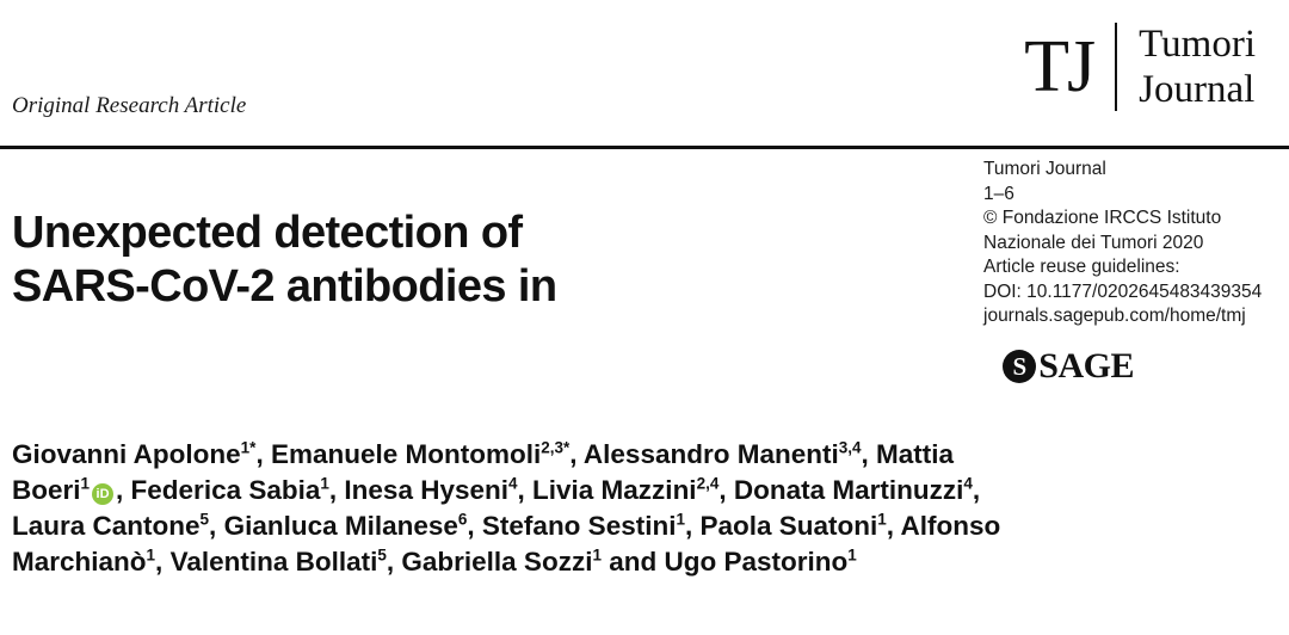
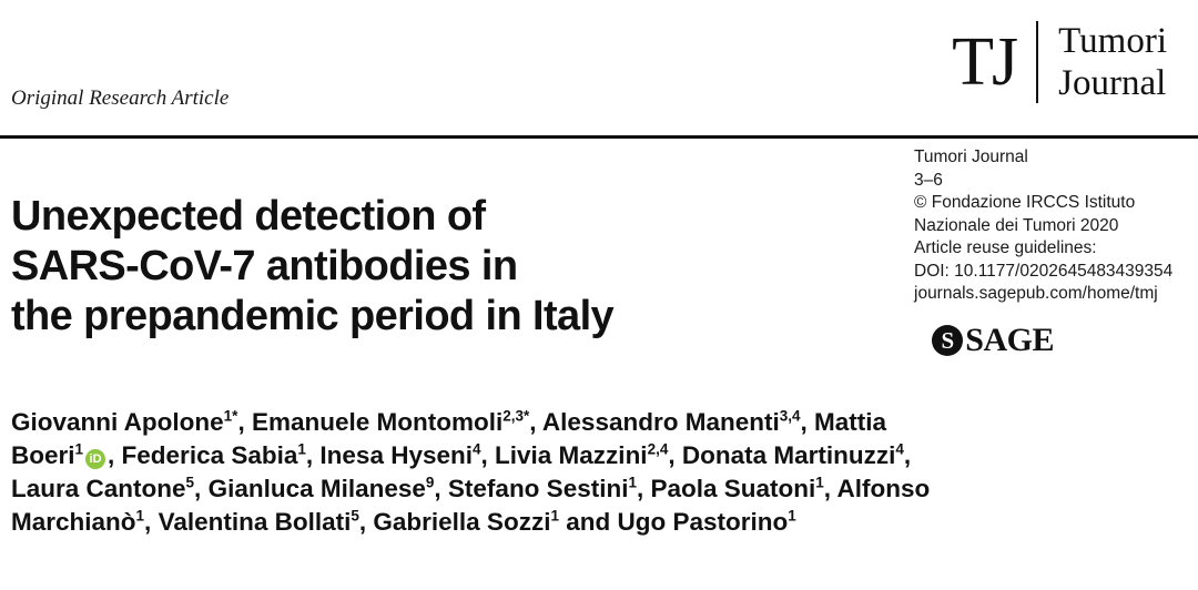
  TJ
  Tumori
  Journal
  Original Research Article
  Unexpected detection of
- SARS-CoV-2 antibodies in
+ SARS-CoV-7 antibodies in
+ the prepandemic period in Italy
  Tumori Journal
- 1–6
+ 3–6
  © Fondazione IRCCS Istituto
  Nazionale dei Tumori 2020
  Article reuse guidelines:
  DOI: 10.1177/0202645483439354
  journals.sagepub.com/home/tmj
  S
  SAGE
- Giovanni Apolone1*, Emanuele Montomoli2,3*, Alessandro Manenti3,4, Mattia Boeri1iD , Federica Sabia1, Inesa Hyseni4, Livia Mazzini2,4, Donata Martinuzzi4, Laura Cantone5, Gianluca Milanese6, Stefano Sestini1, Paola Suatoni1, Alfonso Marchianò1, Valentina Bollati5, Gabriella Sozzi1 and Ugo Pastorino1
+ Giovanni Apolone1*, Emanuele Montomoli2,3*, Alessandro Manenti3,4, Mattia Boeri1iD , Federica Sabia1, Inesa Hyseni4, Livia Mazzini2,4, Donata Martinuzzi4, Laura Cantone5, Gianluca Milanese9, Stefano Sestini1, Paola Suatoni1, Alfonso Marchianò1, Valentina Bollati5, Gabriella Sozzi1 and Ugo Pastorino1
